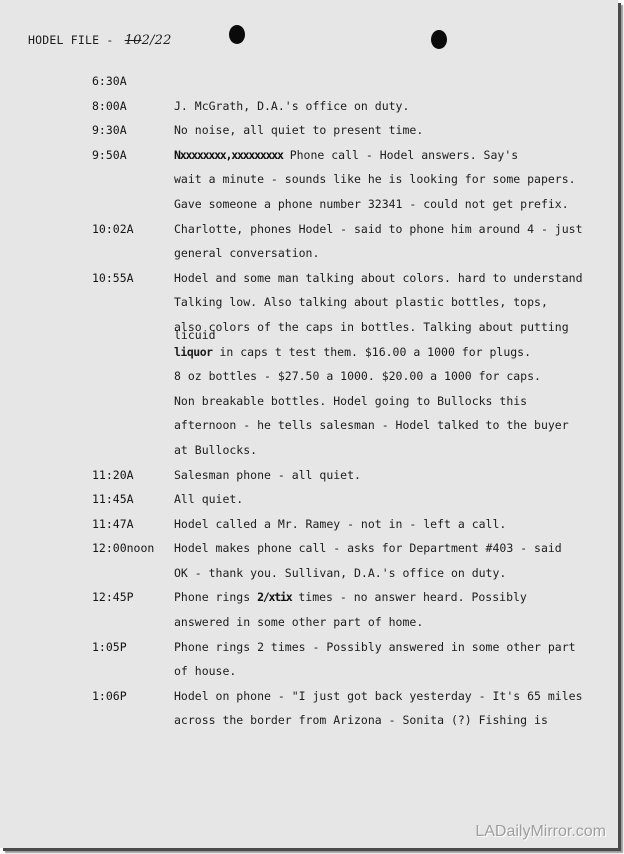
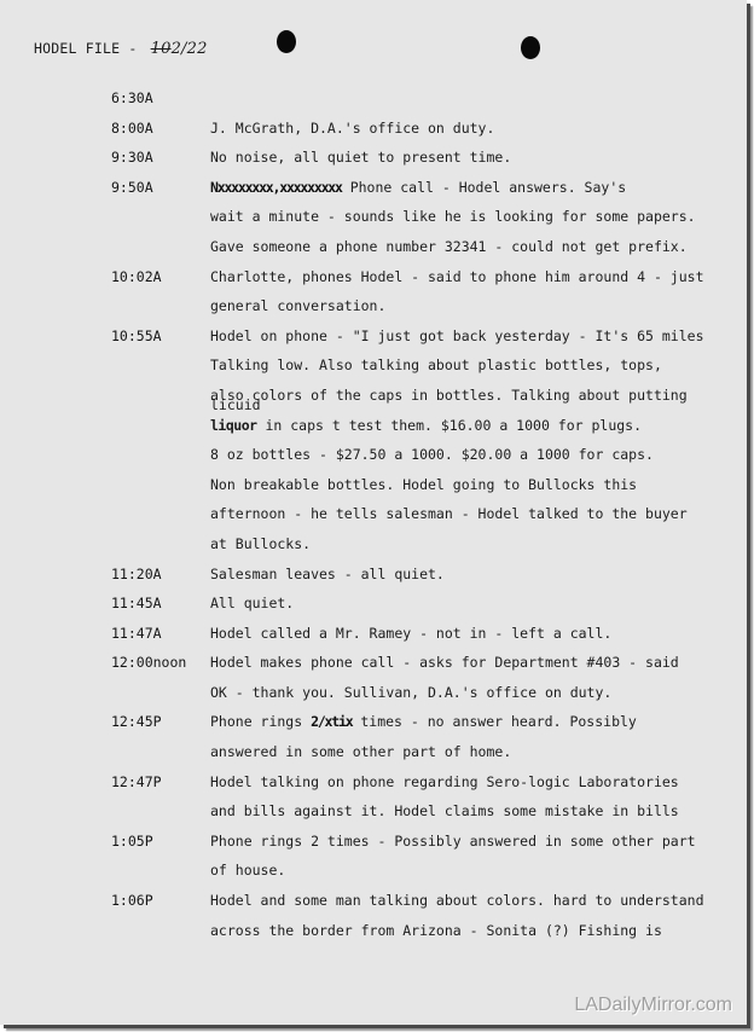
  HODEL FILE - 102/22
  6:30A
  8:00A
  J. McGrath, D.A.'s office on duty.
  9:30A
  No noise, all quiet to present time.
  9:50A
  Nxxxxxxxx,xxxxxxxxx Phone call - Hodel answers. Say's
  wait a minute - sounds like he is looking for some papers.
  Gave someone a phone number 32341 - could not get prefix.
  10:02A
  Charlotte, phones Hodel - said to phone him around 4 - just
  general conversation.
  10:55A
- Hodel and some man talking about colors. hard to understand
+ Hodel on phone - "I just got back yesterday - It's 65 miles
  Talking low. Also talking about plastic bottles, tops,
  also colors of the caps in bottles. Talking about putting
  licuid
  liquor in caps t test them. $16.00 a 1000 for plugs.
  8 oz bottles - $27.50 a 1000. $20.00 a 1000 for caps.
  Non breakable bottles. Hodel going to Bullocks this
  afternoon - he tells salesman - Hodel talked to the buyer
  at Bullocks.
  11:20A
- Salesman phone - all quiet.
+ Salesman leaves - all quiet.
  11:45A
  All quiet.
  11:47A
  Hodel called a Mr. Ramey - not in - left a call.
  12:00noon
  Hodel makes phone call - asks for Department #403 - said
  OK - thank you. Sullivan, D.A.'s office on duty.
  12:45P
  Phone rings 2/xtix times - no answer heard. Possibly
  answered in some other part of home.
+ 12:47P
+ Hodel talking on phone regarding Sero-logic Laboratories
+ and bills against it. Hodel claims some mistake in bills
  1:05P
  Phone rings 2 times - Possibly answered in some other part
  of house.
  1:06P
- Hodel on phone - "I just got back yesterday - It's 65 miles
+ Hodel and some man talking about colors. hard to understand
  across the border from Arizona - Sonita (?) Fishing is
  LADailyMirror.com
